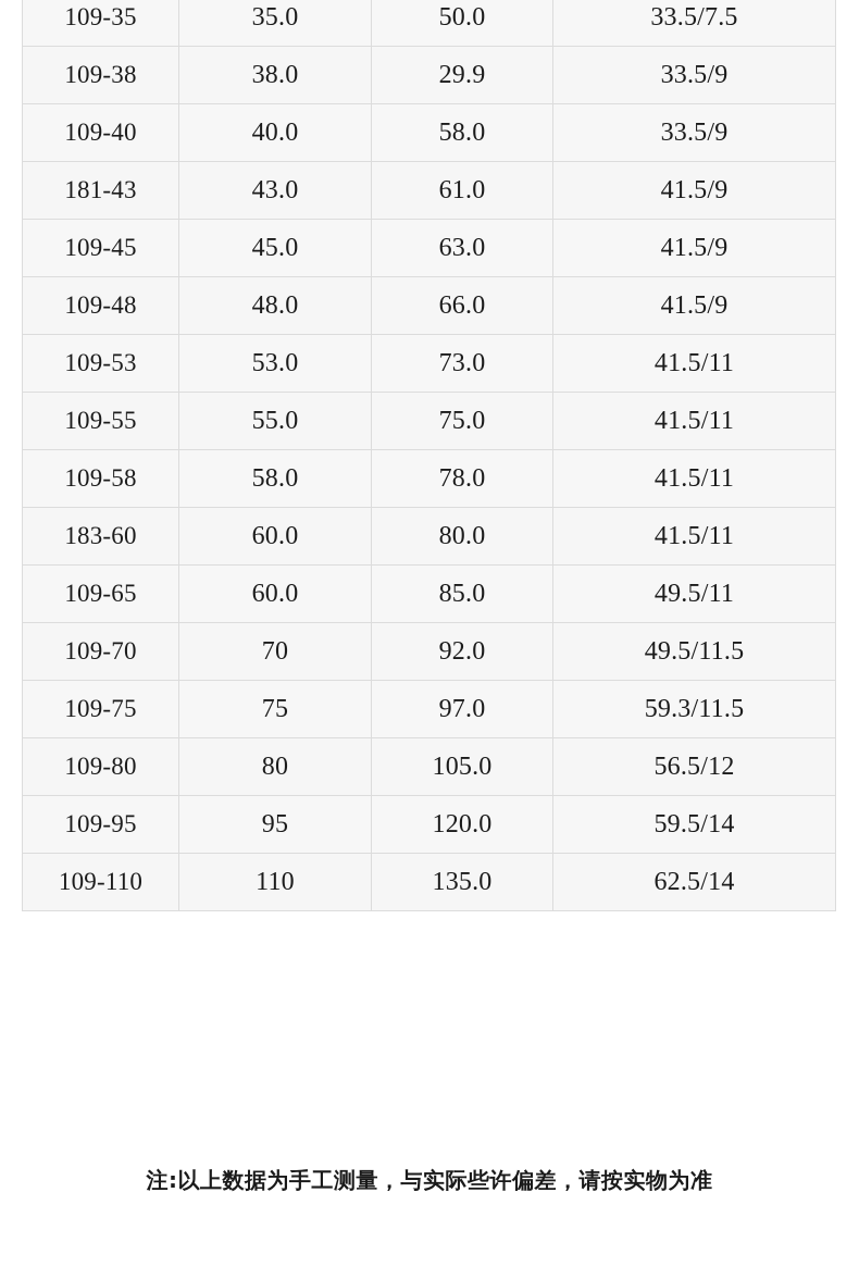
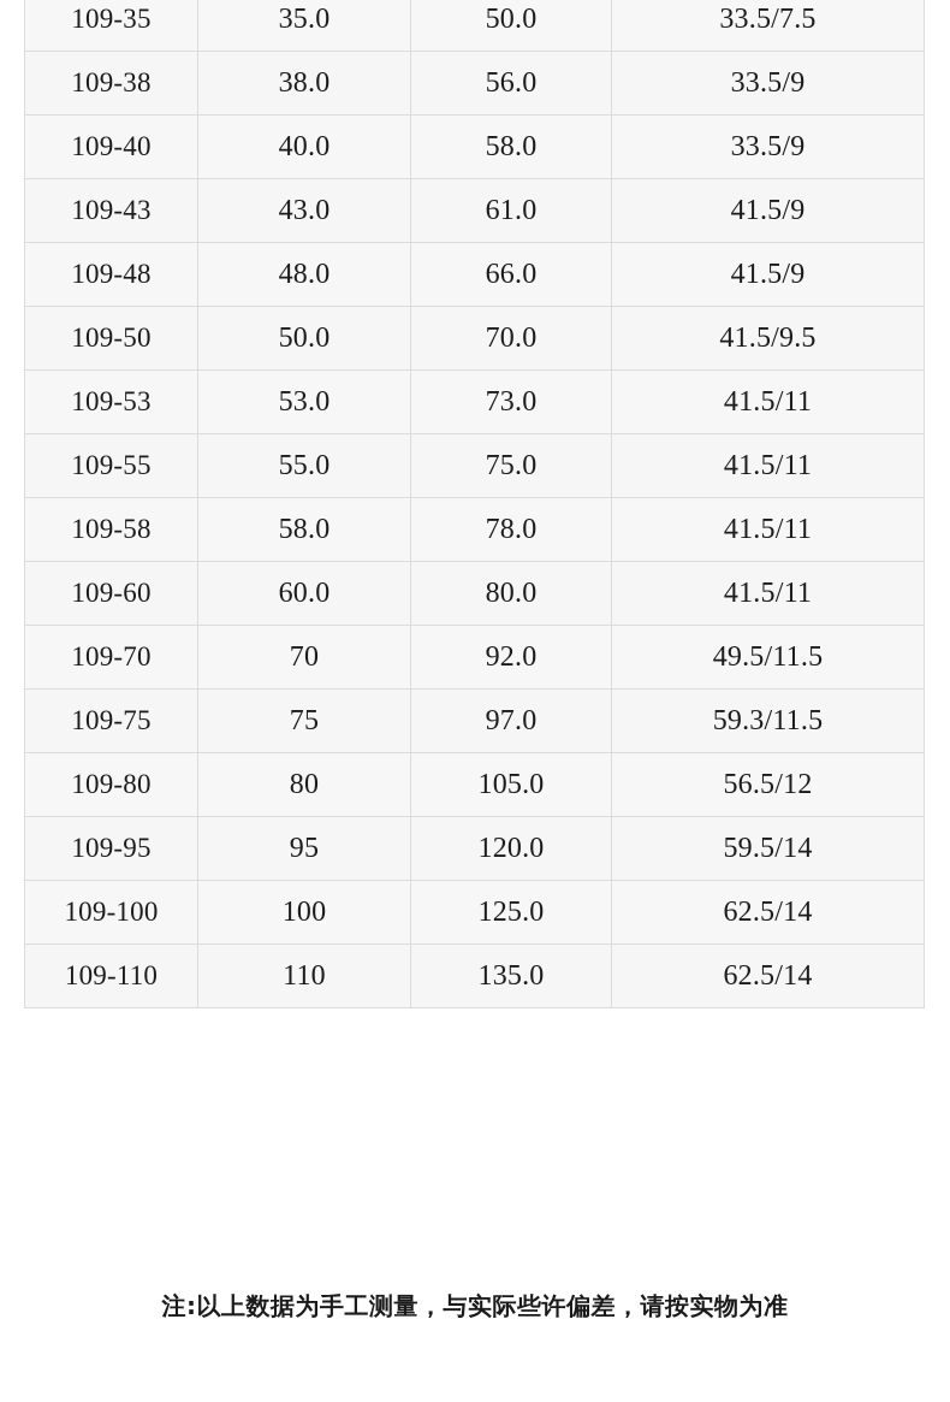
  109-35	35.0	50.0	33.5/7.5
- 109-38	38.0	29.9	33.5/9
+ 109-38	38.0	56.0	33.5/9
  109-40	40.0	58.0	33.5/9
- 181-43	43.0	61.0	41.5/9
+ 109-43	43.0	61.0	41.5/9
- 109-45	45.0	63.0	41.5/9
  109-48	48.0	66.0	41.5/9
+ 109-50	50.0	70.0	41.5/9.5
  109-53	53.0	73.0	41.5/11
  109-55	55.0	75.0	41.5/11
  109-58	58.0	78.0	41.5/11
- 183-60	60.0	80.0	41.5/11
+ 109-60	60.0	80.0	41.5/11
- 109-65	60.0	85.0	49.5/11
  109-70	70	92.0	49.5/11.5
  109-75	75	97.0	59.3/11.5
  109-80	80	105.0	56.5/12
  109-95	95	120.0	59.5/14
+ 109-100	100	125.0	62.5/14
  109-110	110	135.0	62.5/14
  注:以上数据为手工测量，与实际些许偏差，请按实物为准
